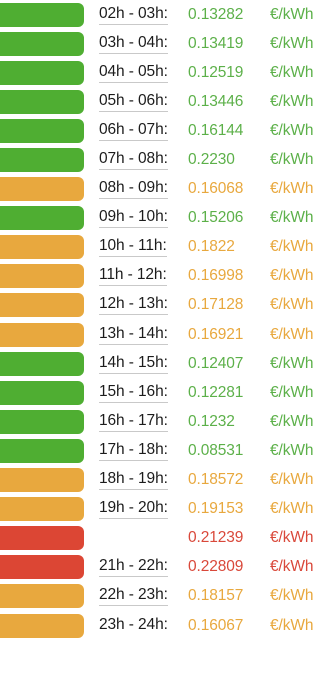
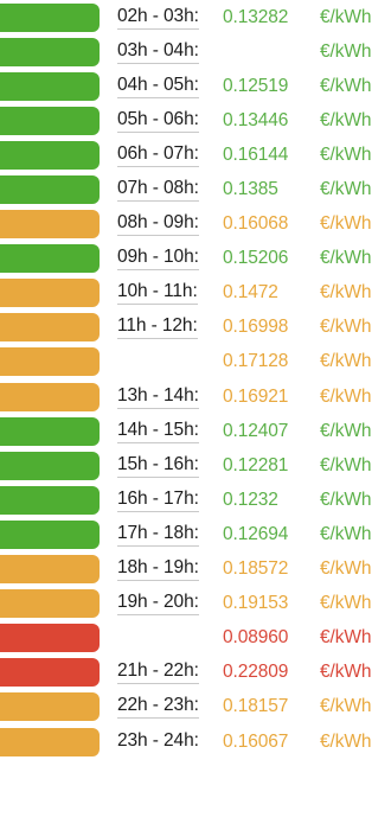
  02h - 03h:
  0.13282
  €/kWh
  03h - 04h:
- 0.13419
  €/kWh
  04h - 05h:
  0.12519
  €/kWh
  05h - 06h:
  0.13446
  €/kWh
  06h - 07h:
  0.16144
  €/kWh
  07h - 08h:
- 0.2230
+ 0.1385
  €/kWh
  08h - 09h:
  0.16068
  €/kWh
  09h - 10h:
  0.15206
  €/kWh
  10h - 11h:
- 0.1822
+ 0.1472
  €/kWh
  11h - 12h:
  0.16998
  €/kWh
- 12h - 13h:
  0.17128
  €/kWh
  13h - 14h:
  0.16921
  €/kWh
  14h - 15h:
  0.12407
  €/kWh
  15h - 16h:
  0.12281
  €/kWh
  16h - 17h:
  0.1232
  €/kWh
  17h - 18h:
- 0.08531
+ 0.12694
  €/kWh
  18h - 19h:
  0.18572
  €/kWh
  19h - 20h:
  0.19153
  €/kWh
- 0.21239
+ 0.08960
  €/kWh
  21h - 22h:
  0.22809
  €/kWh
  22h - 23h:
  0.18157
  €/kWh
  23h - 24h:
  0.16067
  €/kWh
